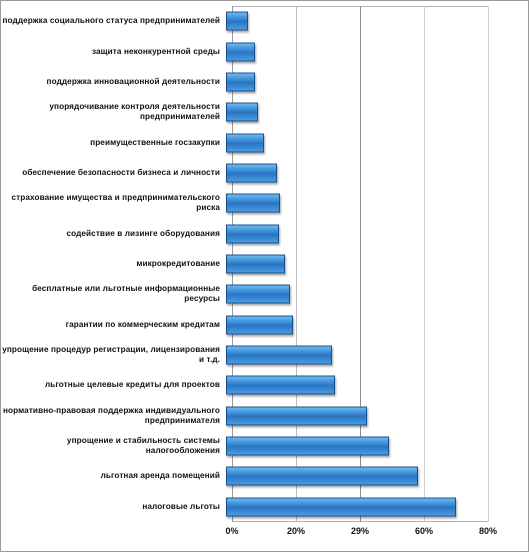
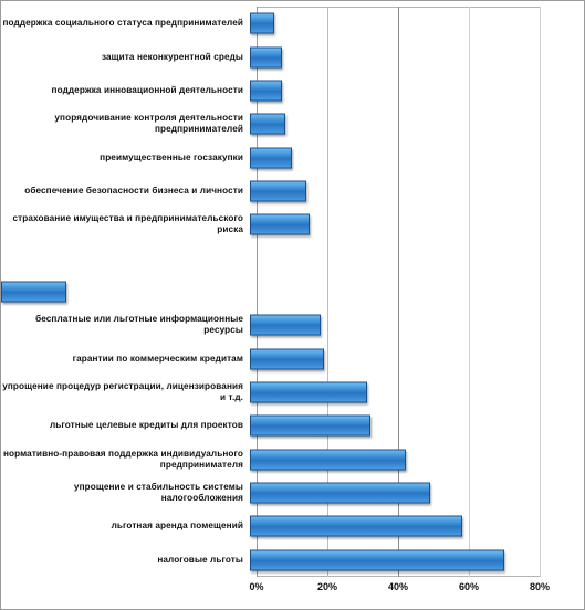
  поддержка социального статуса предпринимателей
  защита неконкурентной среды
  поддержка инновационной деятельности
  упорядочивание контроля деятельности предпринимателей
  преимущественные госзакупки
  обеспечение безопасности бизнеса и личности
  страхование имущества и предпринимательского риска
- содействие в лизинге оборудования
- микрокредитование
  бесплатные или льготные информационные ресурсы
  гарантии по коммерческим кредитам
  упрощение процедур регистрации, лицензирования и т.д.
  льготные целевые кредиты для проектов
  нормативно-правовая поддержка индивидуального предпринимателя
  упрощение и стабильность системы налогообложения
  льготная аренда помещений
  налоговые льготы
  0%
  20%
- 29%
+ 40%
  60%
  80%
